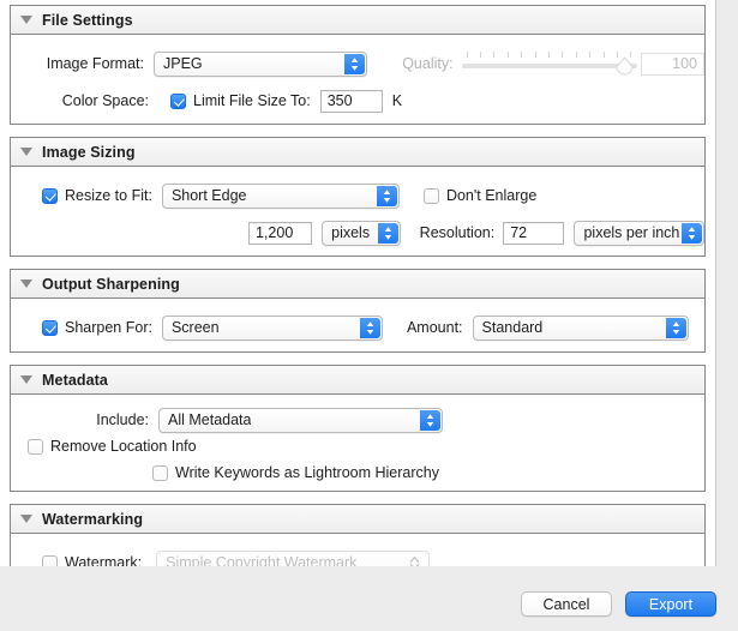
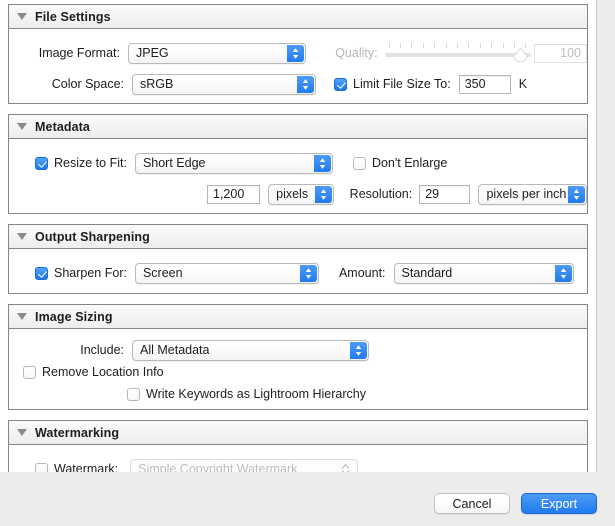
  File Settings
  Image Format:
  JPEG
  Quality:
  100
  Color Space:
+ sRGB
  Limit File Size To:
  350
  K
- Image Sizing
+ Metadata
  Resize to Fit:
  Short Edge
  Don't Enlarge
  1,200
  pixels
  Resolution:
- 72
+ 29
  pixels per inch
  Output Sharpening
  Sharpen For:
  Screen
  Amount:
  Standard
- Metadata
+ Image Sizing
  Include:
  All Metadata
  Remove Location Info
  Write Keywords as Lightroom Hierarchy
  Watermarking
  Watermark:
  Simple Copyright Watermark
  Cancel
  Export
